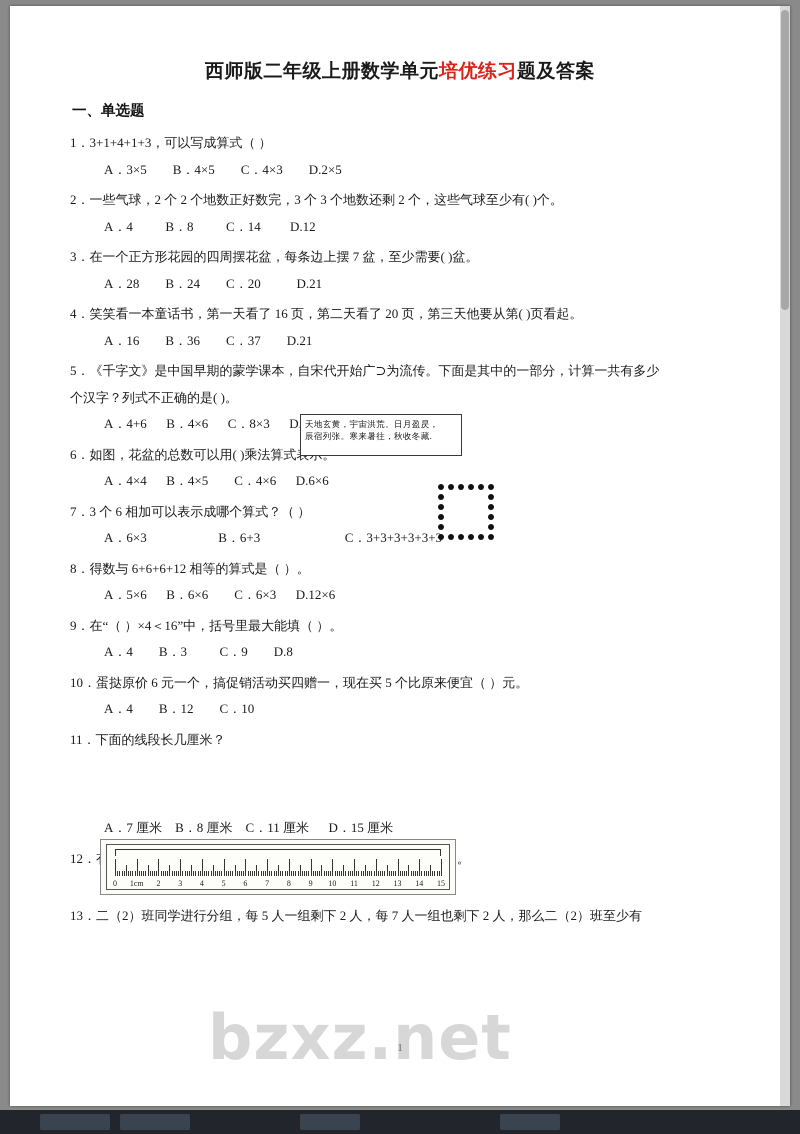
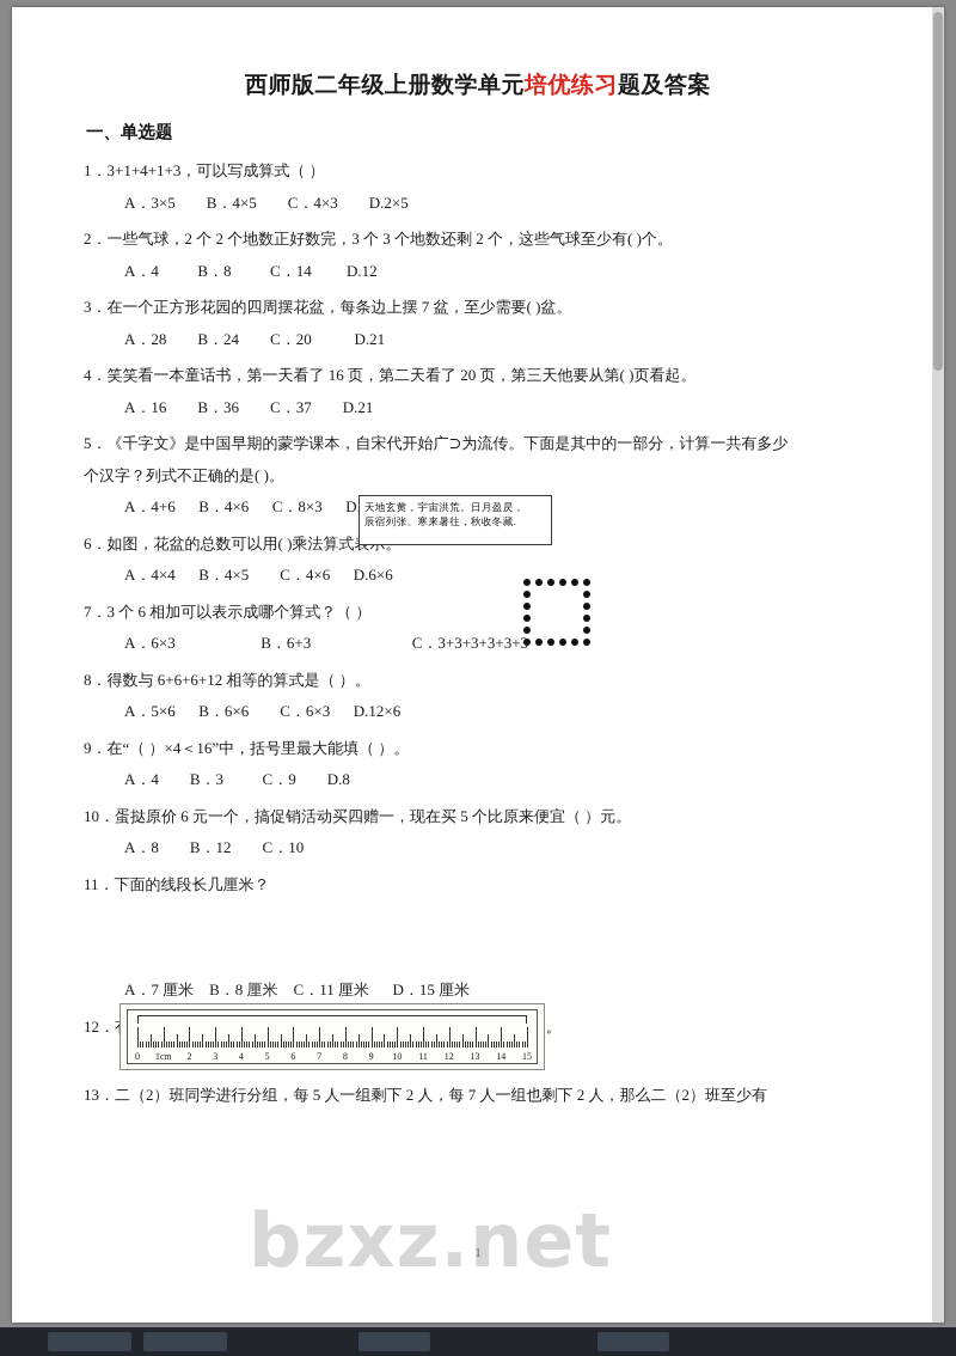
  西师版二年级上册数学单元培优练习题及答案
  一、单选题
  1．3+1+4+1+3，可以写成算式（ ）
  A．3×5 B．4×5 C．4×3 D.2×5
  2．一些气球，2 个 2 个地数正好数完，3 个 3 个地数还剩 2 个，这些气球至少有( )个。
  A．4 B．8 C．14 D.12
  3．在一个正方形花园的四周摆花盆，每条边上摆 7 盆，至少需要( )盆。
  A．28 B．24 C．20 D.21
  4．笑笑看一本童话书，第一天看了 16 页，第二天看了 20 页，第三天他要从第( )页看起。
  A．16 B．36 C．37 D.21
  5．《千字文》是中国早期的蒙学课本，自宋代开始广⊃为流传。下面是其中的一部分，计算一共有多少
  个汉字？列式不正确的是( )。
  A．4+6 B．4×6 C．8×3 D
  6．如图，花盆的总数可以用( )乘法算式
  A．4×4 B．4×5 C．4×6 D.6×6
  7．3 个 6 相加可以表示成哪个算式？（ ）
  A．6×3 B．6+3 C．3+3+3+3+3+
  8．得数与 6+6+6+12 相等的算式是（ ）。
  A．5×6 B．6×6 C．6×3 D.12×6
  9．在“（ ）×4＜16”中，括号里最大能填（ ）。
  A．4 B．3 C．9 D.8
  10．蛋挞原价 6 元一个，搞促销活动买四赠一，现在买 5 个比原来便宜（ ）元。
- A．4 B．12 C．10
+ A．8 B．12 C．10
  11．下面的线段长几厘米？
  A．7 厘米 B．8 厘米 C．11 厘米 D．15 厘米
  13．二（2）班同学进行分组，每 5 人一组剩下 2 人，每 7 人一组也剩下 2 人，那么二（2）班至少有
  天地玄黄，宇宙洪荒。日月盈昃，
  辰宿列张。寒来暑往，秋收冬藏.
  0
  1cm
  2
  3
  4
  5
  6
  7
  8
  9
  10
  11
  12
  13
  14
  15
  1
  bzxz.net
